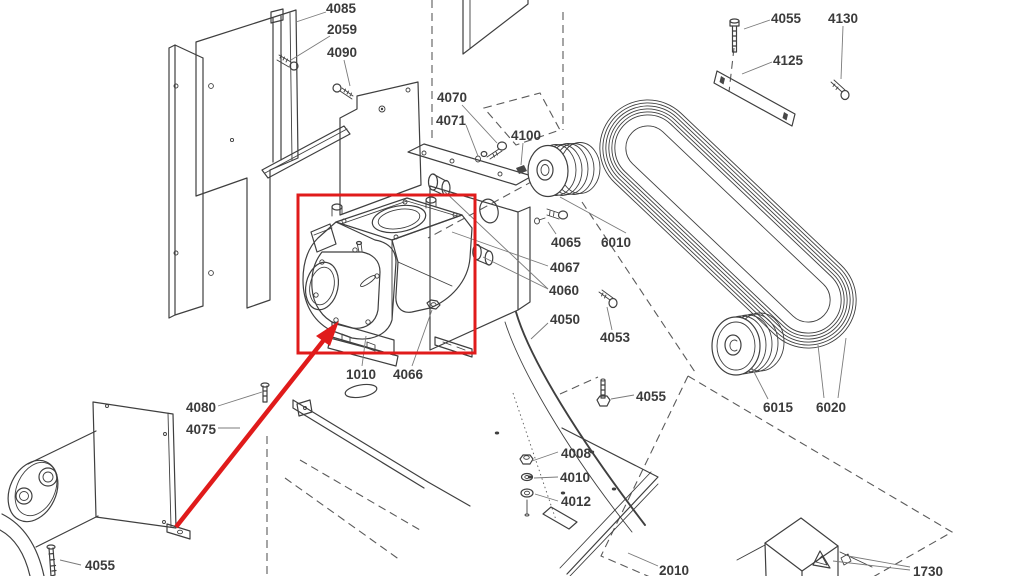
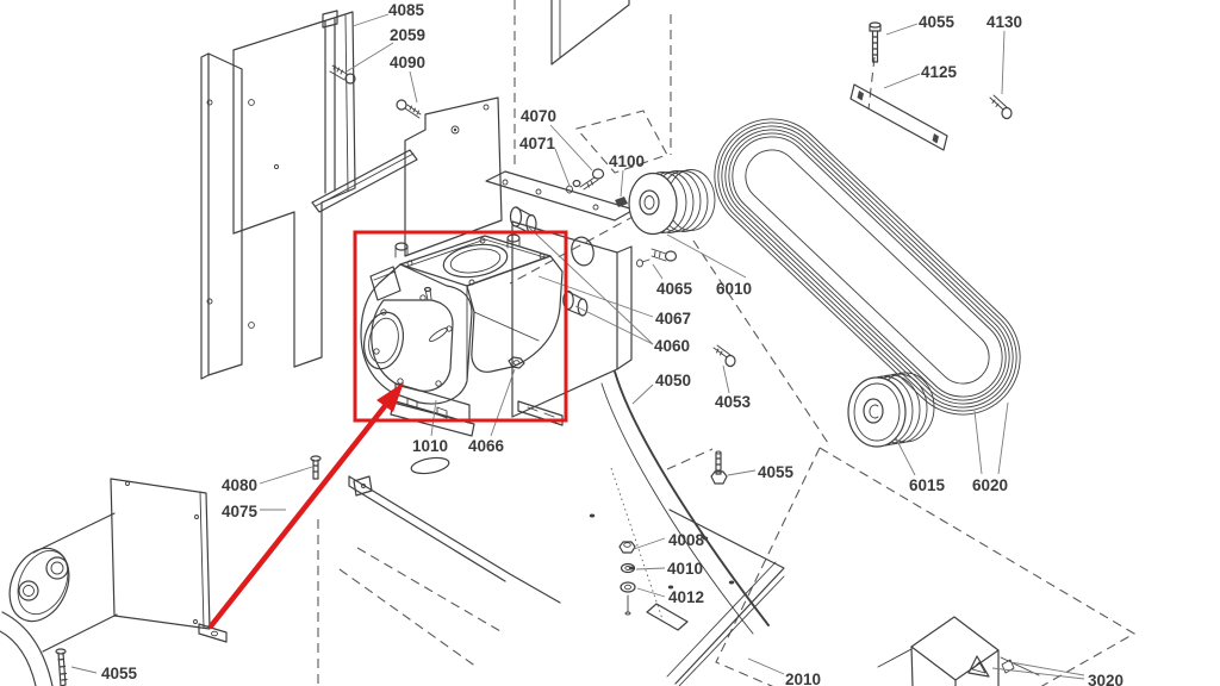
  4085
  2059
  4090
  4070
  4071
  4100
  4055
  4130
  4125
  4065
  6010
  4067
  4060
  4050
  4053
  4055
  1010
  4066
  4080
  4075
  6015
  6020
  4008
  4010
  4012
  4055
  2010
- 1730
+ 3020
